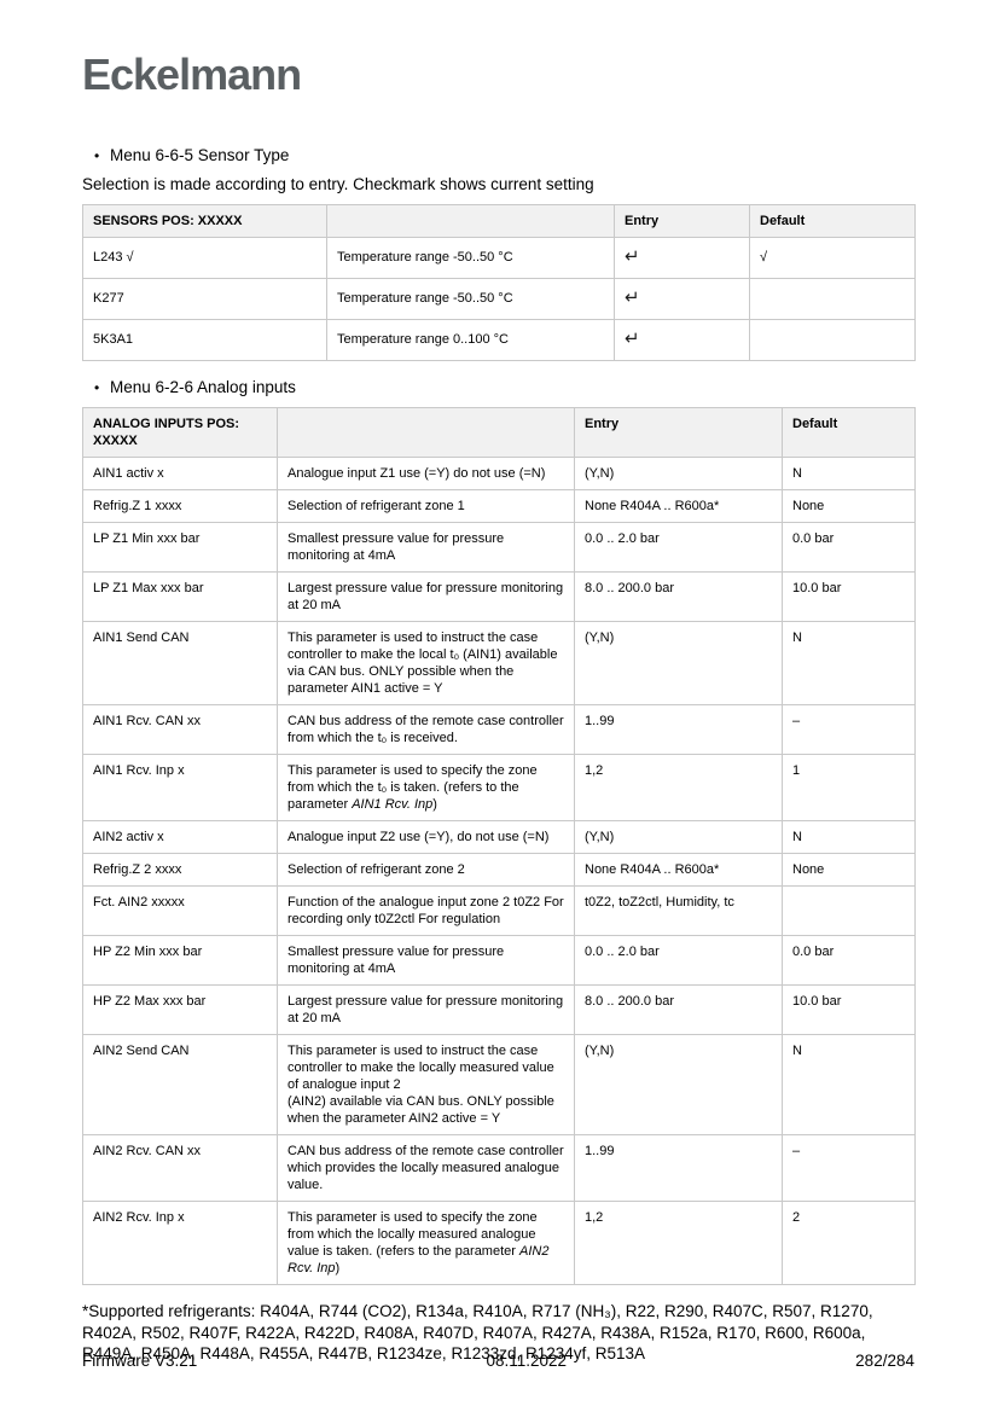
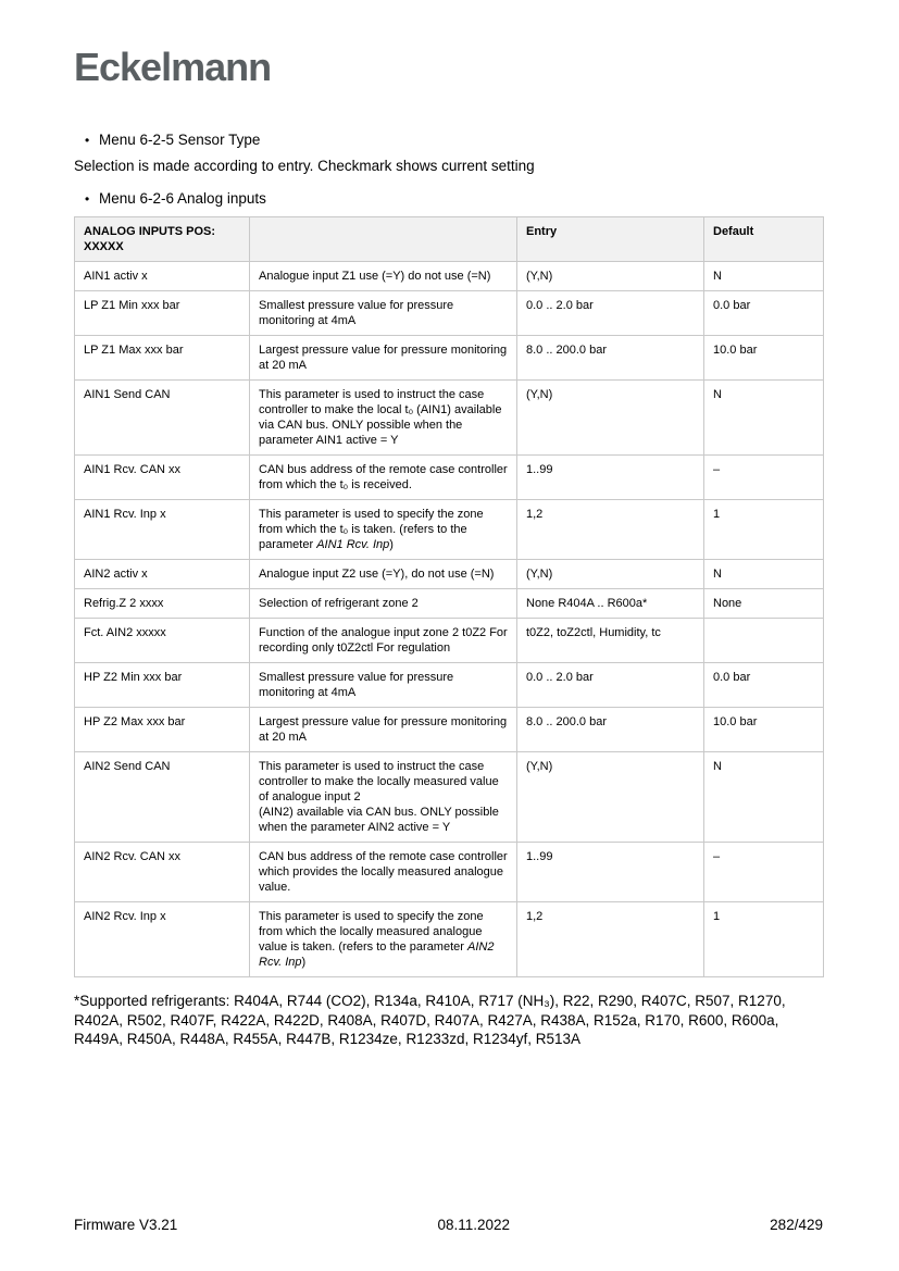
  Eckelmann
  •
- Menu 6-6-5 Sensor Type
+ Menu 6-2-5 Sensor Type
  Selection is made according to entry. Checkmark shows current setting
- SENSORS POS: XXXXX		Entry	Default
- L243 √	Temperature range -50..50 °C	↵	√
- K277	Temperature range -50..50 °C	↵
- 5K3A1	Temperature range 0..100 °C	↵
  •
  Menu 6-2-6 Analog inputs
  ANALOG INPUTS POS: XXXXX		Entry	Default
  AIN1 activ x	Analogue input Z1 use (=Y) do not use (=N)	(Y,N)	N
- Refrig.Z 1 xxxx	Selection of refrigerant zone 1	None R404A .. R600a*	None
  LP Z1 Min xxx bar	Smallest pressure value for pressure monitoring at 4mA	0.0 .. 2.0 bar	0.0 bar
  LP Z1 Max xxx bar	Largest pressure value for pressure monitoring at 20 mA	8.0 .. 200.0 bar	10.0 bar
  AIN1 Send CAN	This parameter is used to instruct the case controller to make the local t₀ (AIN1) available via CAN bus. ONLY possible when the parameter AIN1 active = Y	(Y,N)	N
  AIN1 Rcv. CAN xx	CAN bus address of the remote case controller from which the t₀ is received.	1..99	–
  AIN1 Rcv. Inp x	This parameter is used to specify the zone from which the t₀ is taken. (refers to the parameter AIN1 Rcv. Inp)	1,2	1
  AIN2 activ x	Analogue input Z2 use (=Y), do not use (=N)	(Y,N)	N
  Refrig.Z 2 xxxx	Selection of refrigerant zone 2	None R404A .. R600a*	None
  Fct. AIN2 xxxxx	Function of the analogue input zone 2 t0Z2 For recording only t0Z2ctl For regulation	t0Z2, toZ2ctl, Humidity, tc
  HP Z2 Min xxx bar	Smallest pressure value for pressure monitoring at 4mA	0.0 .. 2.0 bar	0.0 bar
  HP Z2 Max xxx bar	Largest pressure value for pressure monitoring at 20 mA	8.0 .. 200.0 bar	10.0 bar
  AIN2 Send CAN	This parameter is used to instruct the case controller to make the locally measured value of analogue input 2 (AIN2) available via CAN bus. ONLY possible when the parameter AIN2 active = Y	(Y,N)	N
  AIN2 Rcv. CAN xx	CAN bus address of the remote case controller which provides the locally measured analogue value.	1..99	–
- AIN2 Rcv. Inp x	This parameter is used to specify the zone from which the locally measured analogue value is taken. (refers to the parameter AIN2 Rcv. Inp)	1,2	2
+ AIN2 Rcv. Inp x	This parameter is used to specify the zone from which the locally measured analogue value is taken. (refers to the parameter AIN2 Rcv. Inp)	1,2	1
  *Supported refrigerants: R404A, R744 (CO2), R134a, R410A, R717 (NH₃), R22, R290, R407C, R507, R1270, R402A, R502, R407F, R422A, R422D, R408A, R407D, R407A, R427A, R438A, R152a, R170, R600, R600a, R449A, R450A, R448A, R455A, R447B, R1234ze, R1233zd, R1234yf, R513A
  Firmware V3.21
  08.11.2022
- 282/284
+ 282/429
